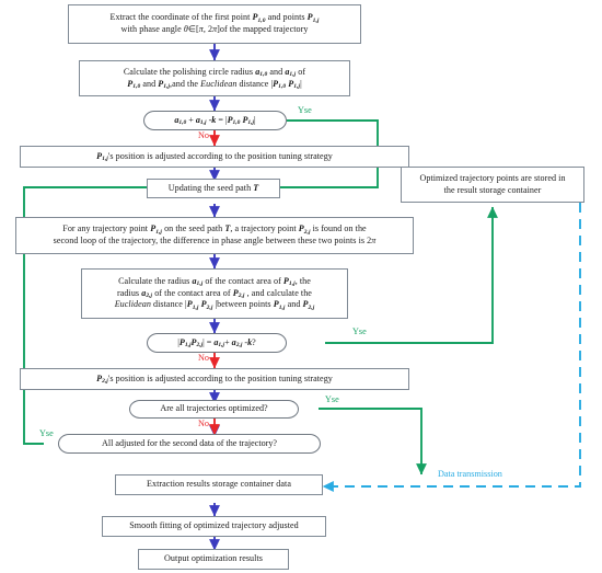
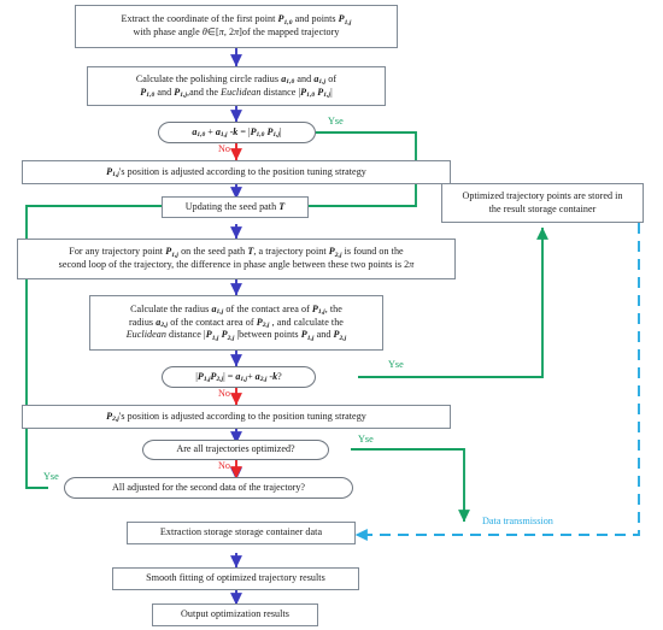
  Extract the coordinate of the first point P and points P
  with phase angle θ∈[π, 2π]of the mapped trajectory
  Calculate the polishing circle radius a and a of
  P and P ,and the Euclidean distance |P P |
  P 's position is adjusted according to the position tuning strategy
  Updating the seed path T
  Optimized trajectory points are stored in
  the result storage container
  For any trajectory point P on the seed path T, a trajectory point P is found on the
  second loop of the trajectory, the difference in phase angle between these two points is 2π
  Calculate the radius a of the contact area of P , the
  radius a of the contact area of P , and calculate the
  Euclidean distance |P P |between points P and P
  P 's position is adjusted according to the position tuning strategy
  Are all trajectories optimized?
  All adjusted for the second data of the trajectory?
- Extraction results storage container data
+ Extraction storage storage container data
- Smooth fitting of optimized trajectory adjusted
+ Smooth fitting of optimized trajectory results
  Output optimization results
  Yse
  No
  Yse
  No
  Yse
  No
  Yse
  Data transmission
